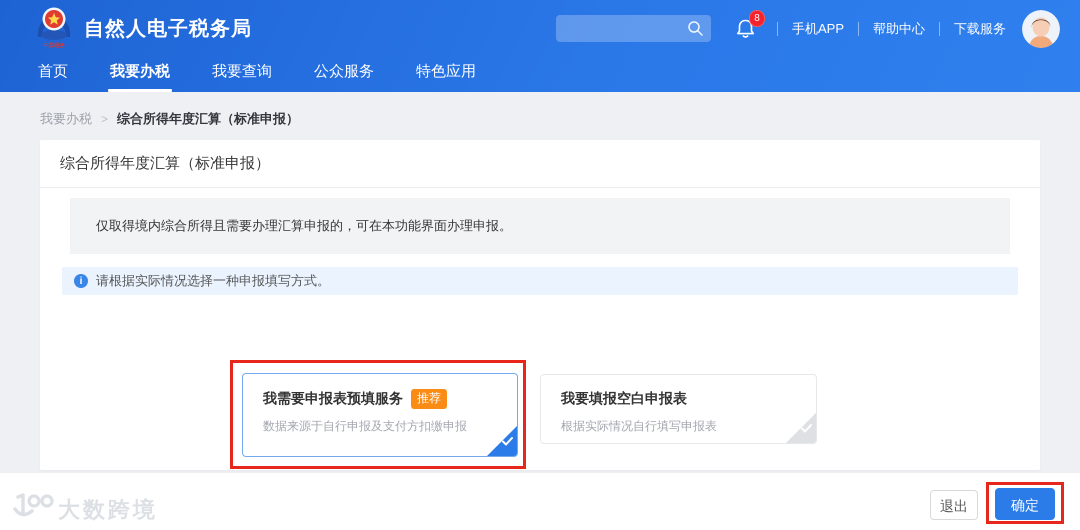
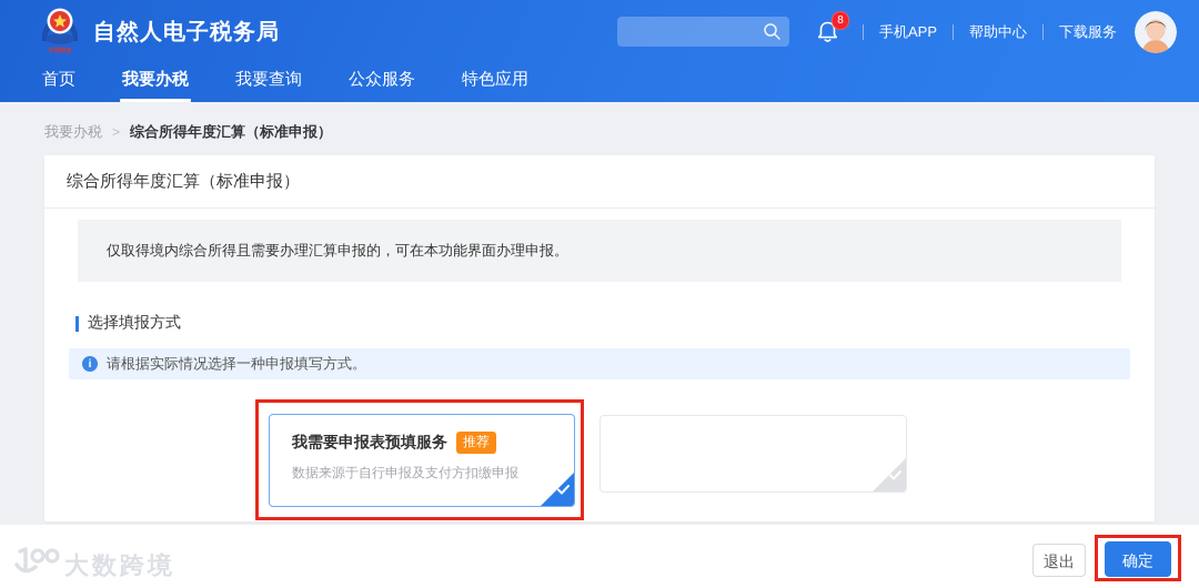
  自然人电子税务局
  8
  手机APP
  帮助中心
  下载服务
  首页
  我要办税
  我要查询
  公众服务
  特色应用
  我要办税
  >
  综合所得年度汇算（标准申报）
  综合所得年度汇算（标准申报）
  仅取得境内综合所得且需要办理汇算申报的，可在本功能界面办理申报。
+ 选择填报方式
  i
  请根据实际情况选择一种申报填写方式。
  我需要申报表预填服务
  推荐
  数据来源于自行申报及支付方扣缴申报
- 我要填报空白申报表
- 根据实际情况自行填写申报表
  大数跨境
  退出
  确定
